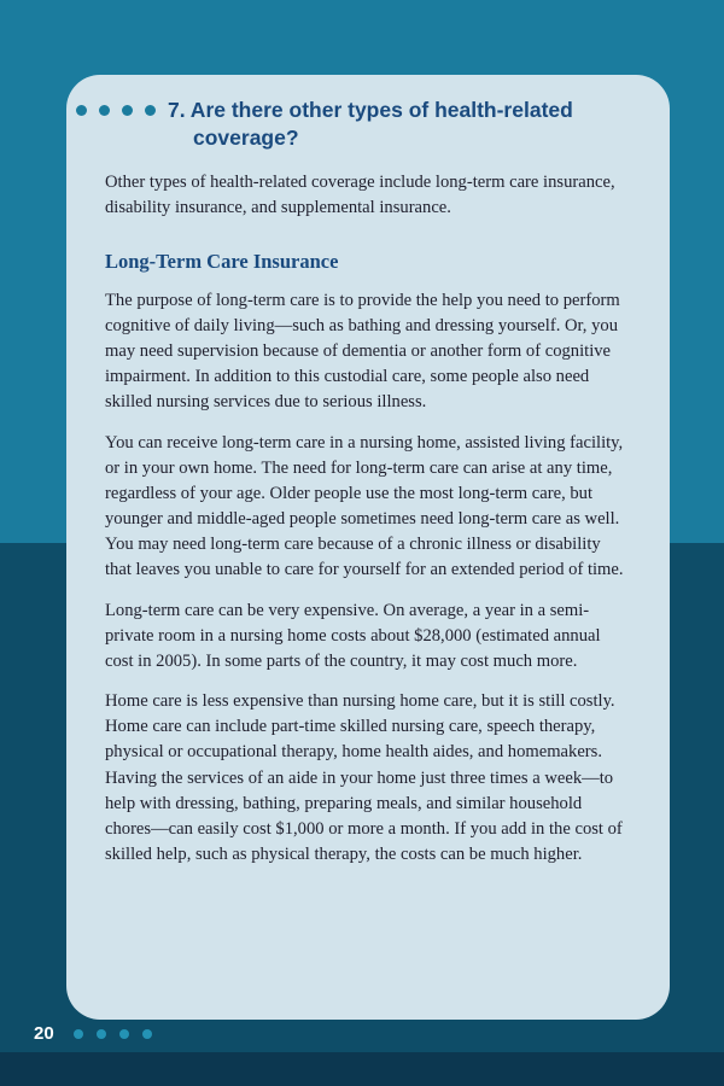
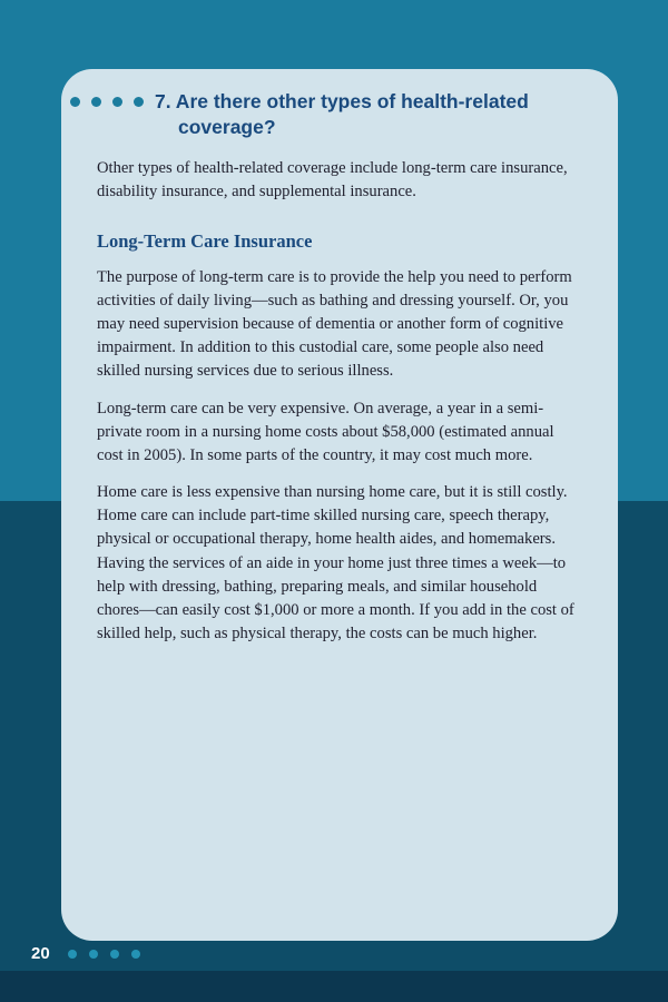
  7. Are there other types of health-related coverage?
  Other types of health-related coverage include long-term care insurance, disability insurance, and supplemental insurance.
  Long-Term Care Insurance
- The purpose of long-term care is to provide the help you need to perform cognitive of daily living—such as bathing and dressing yourself. Or, you may need supervision because of dementia or another form of cognitive impairment. In addition to this custodial care, some people also need skilled nursing services due to serious illness.
+ The purpose of long-term care is to provide the help you need to perform activities of daily living—such as bathing and dressing yourself. Or, you may need supervision because of dementia or another form of cognitive impairment. In addition to this custodial care, some people also need skilled nursing services due to serious illness.
- You can receive long-term care in a nursing home, assisted living facility, or in your own home. The need for long-term care can arise at any time, regardless of your age. Older people use the most long-term care, but younger and middle-aged people sometimes need long-term care as well. You may need long-term care because of a chronic illness or disability that leaves you unable to care for yourself for an extended period of time.
- Long-term care can be very expensive. On average, a year in a semi-private room in a nursing home costs about $28,000 (estimated annual cost in 2005). In some parts of the country, it may cost much more.
+ Long-term care can be very expensive. On average, a year in a semi-private room in a nursing home costs about $58,000 (estimated annual cost in 2005). In some parts of the country, it may cost much more.
  Home care is less expensive than nursing home care, but it is still costly. Home care can include part-time skilled nursing care, speech therapy, physical or occupational therapy, home health aides, and homemakers. Having the services of an aide in your home just three times a week—to help with dressing, bathing, preparing meals, and similar household chores—can easily cost $1,000 or more a month. If you add in the cost of skilled help, such as physical therapy, the costs can be much higher.
  20
